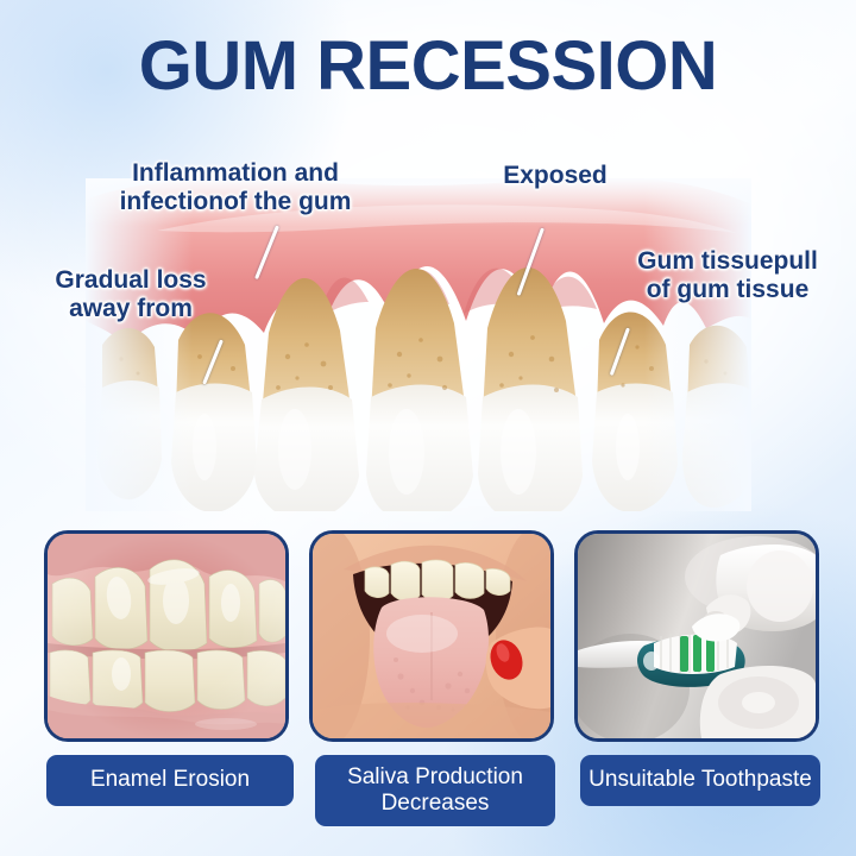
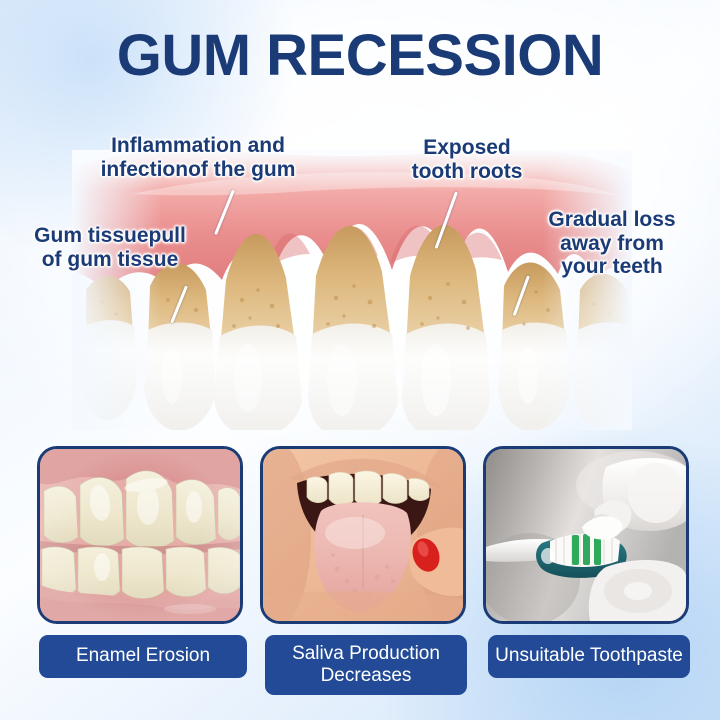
  GUM RECESSION
  Inflammation and
  infectionof the gum
- Gradual loss
+ Gum tissuepull
- away from
+ of gum tissue
  Exposed
+ tooth roots
- Gum tissuepull
+ Gradual loss
- of gum tissue
+ away from
+ your teeth
  Enamel Erosion
  Saliva Production Decreases
  Unsuitable Toothpaste
